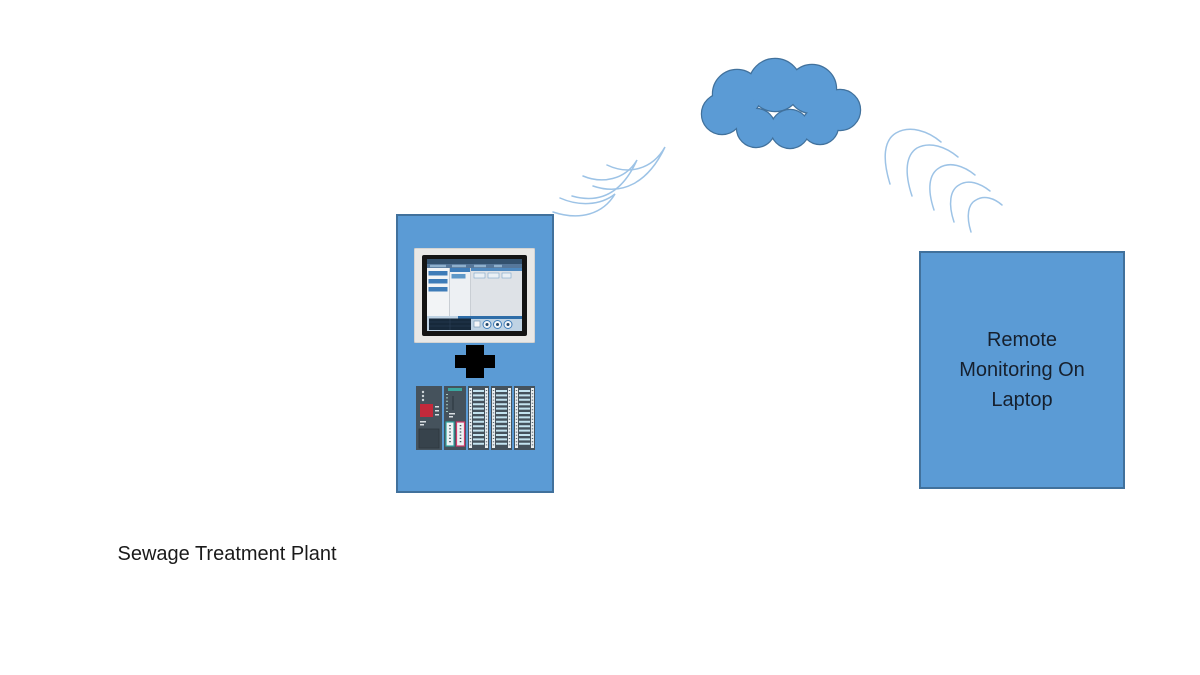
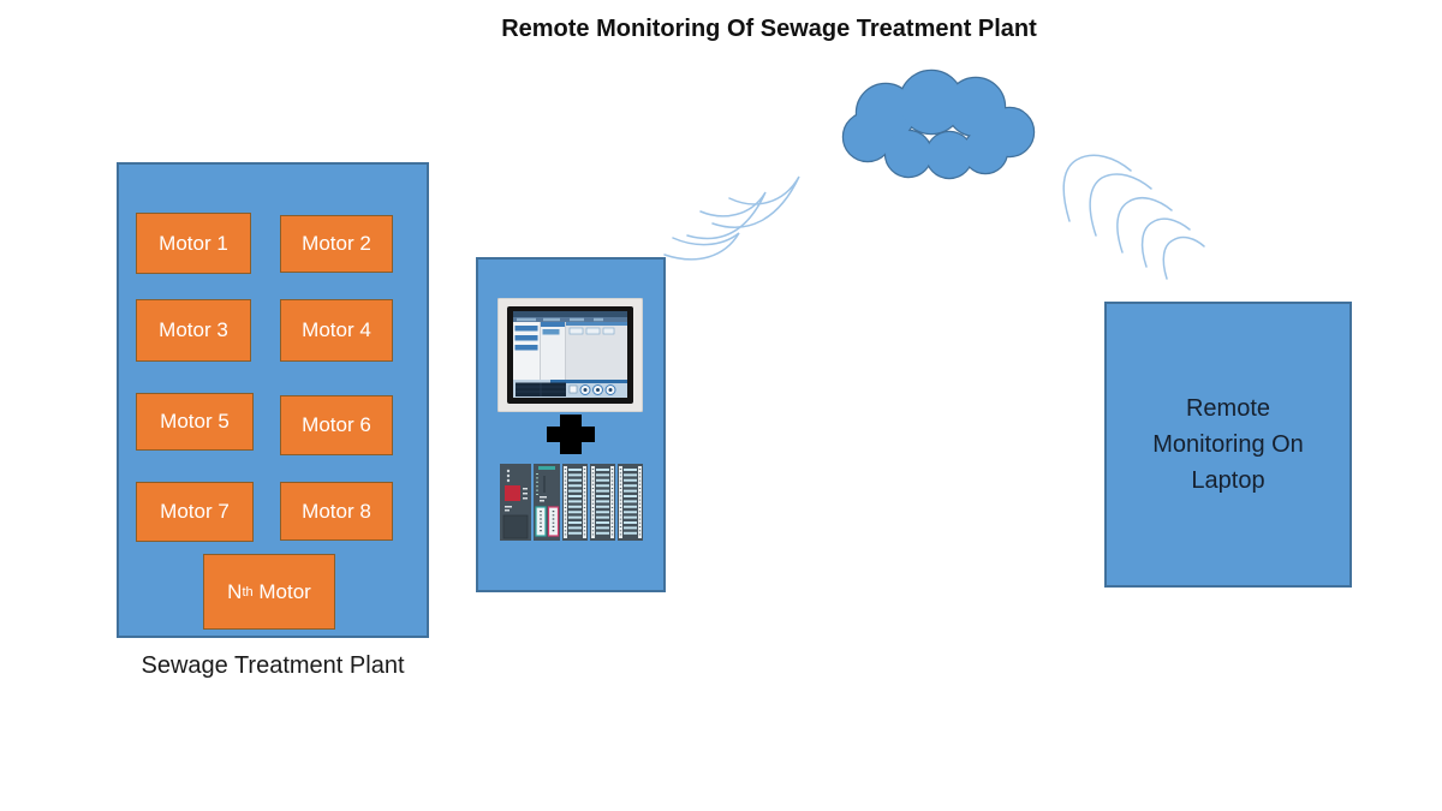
+ Remote Monitoring Of Sewage Treatment Plant
+ Motor 1
+ Motor 2
+ Motor 3
+ Motor 4
+ Motor 5
+ Motor 6
+ Motor 7
+ Motor 8
+ N
+ th
+ Motor
  Sewage Treatment Plant
  Remote Monitoring On Laptop
